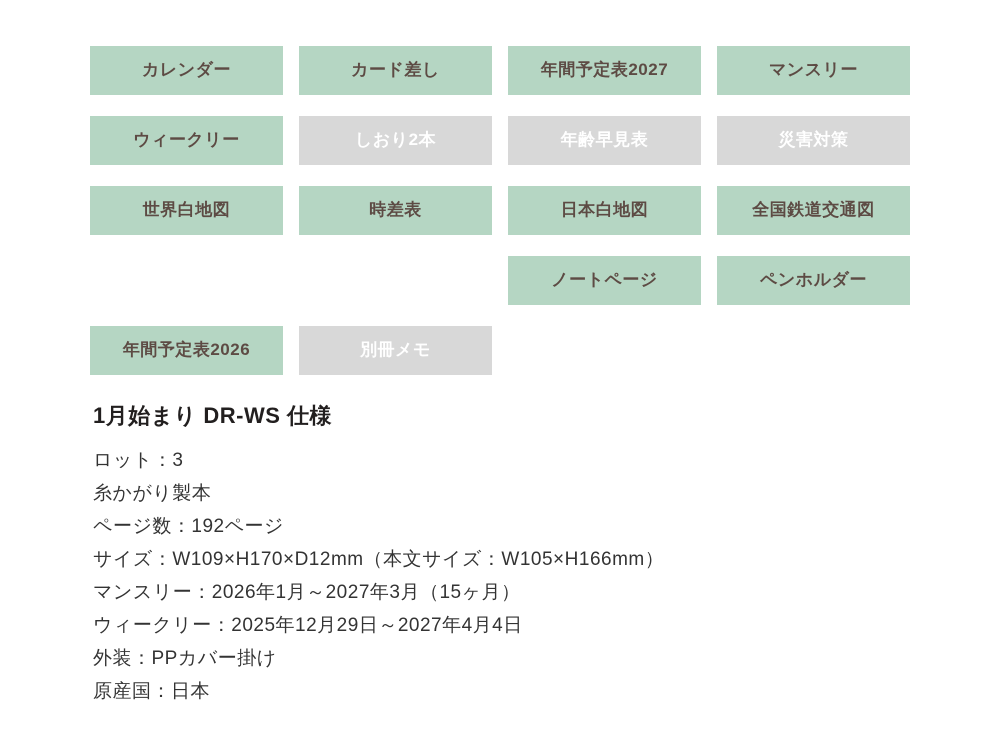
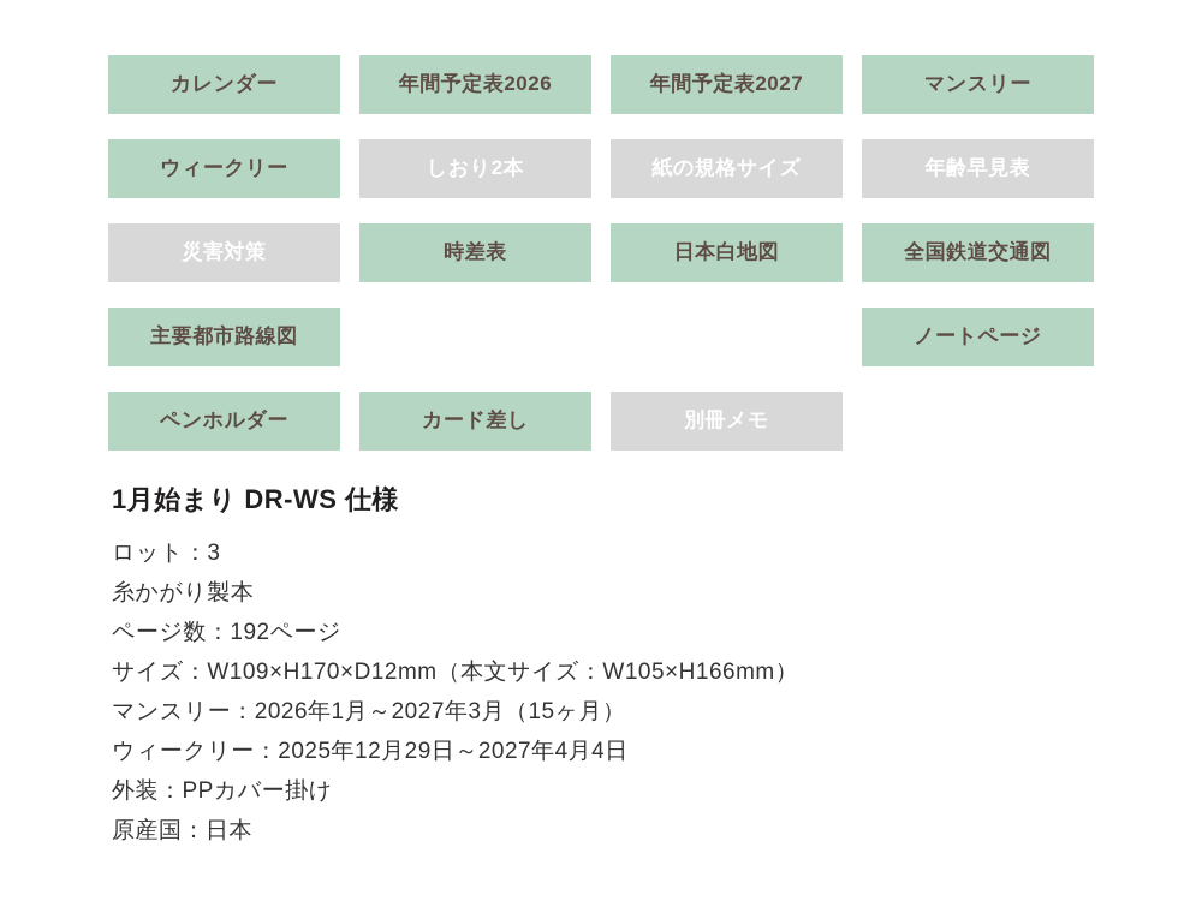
  カレンダー
- カード差し
+ 年間予定表2026
  年間予定表2027
  マンスリー
  ウィークリー
  しおり2本
+ 紙の規格サイズ
  年齢早見表
  災害対策
- 世界白地図
  時差表
  日本白地図
  全国鉄道交通図
+ 主要都市路線図
  ノートページ
  ペンホルダー
- 年間予定表2026
+ カード差し
  別冊メモ
  1月始まり DR-WS 仕様
  ロット：3
  糸かがり製本
  ページ数：192ページ
  サイズ：W109×H170×D12mm（本文サイズ：W105×H166mm）
  マンスリー：2026年1月～2027年3月（15ヶ月）
  ウィークリー：2025年12月29日～2027年4月4日
  外装：PPカバー掛け
  原産国：日本
